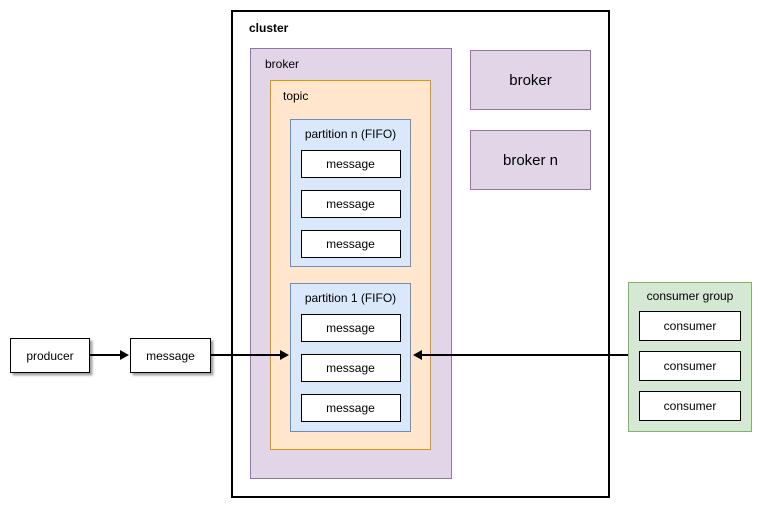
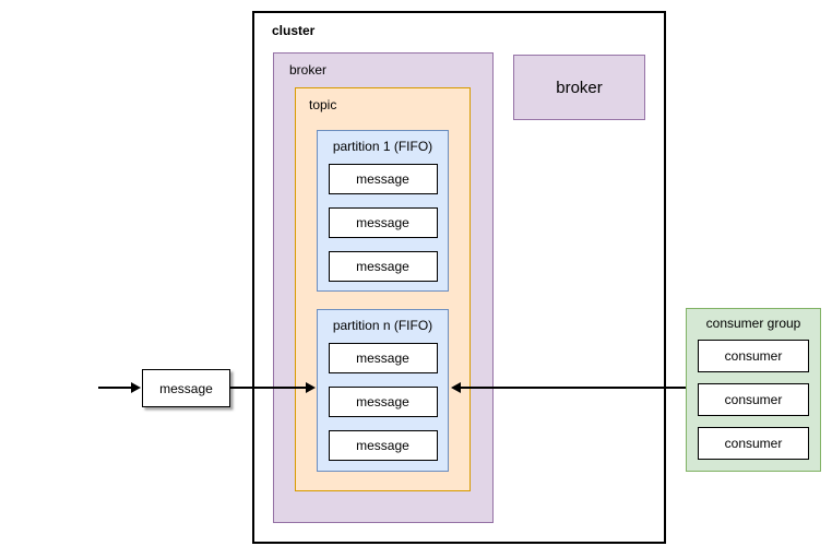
  cluster
  broker
  topic
- partition n (FIFO)
+ partition 1 (FIFO)
  message
  message
  message
- partition 1 (FIFO)
+ partition n (FIFO)
  message
  message
  message
  broker
- broker n
- producer
  message
  consumer group
  consumer
  consumer
  consumer
